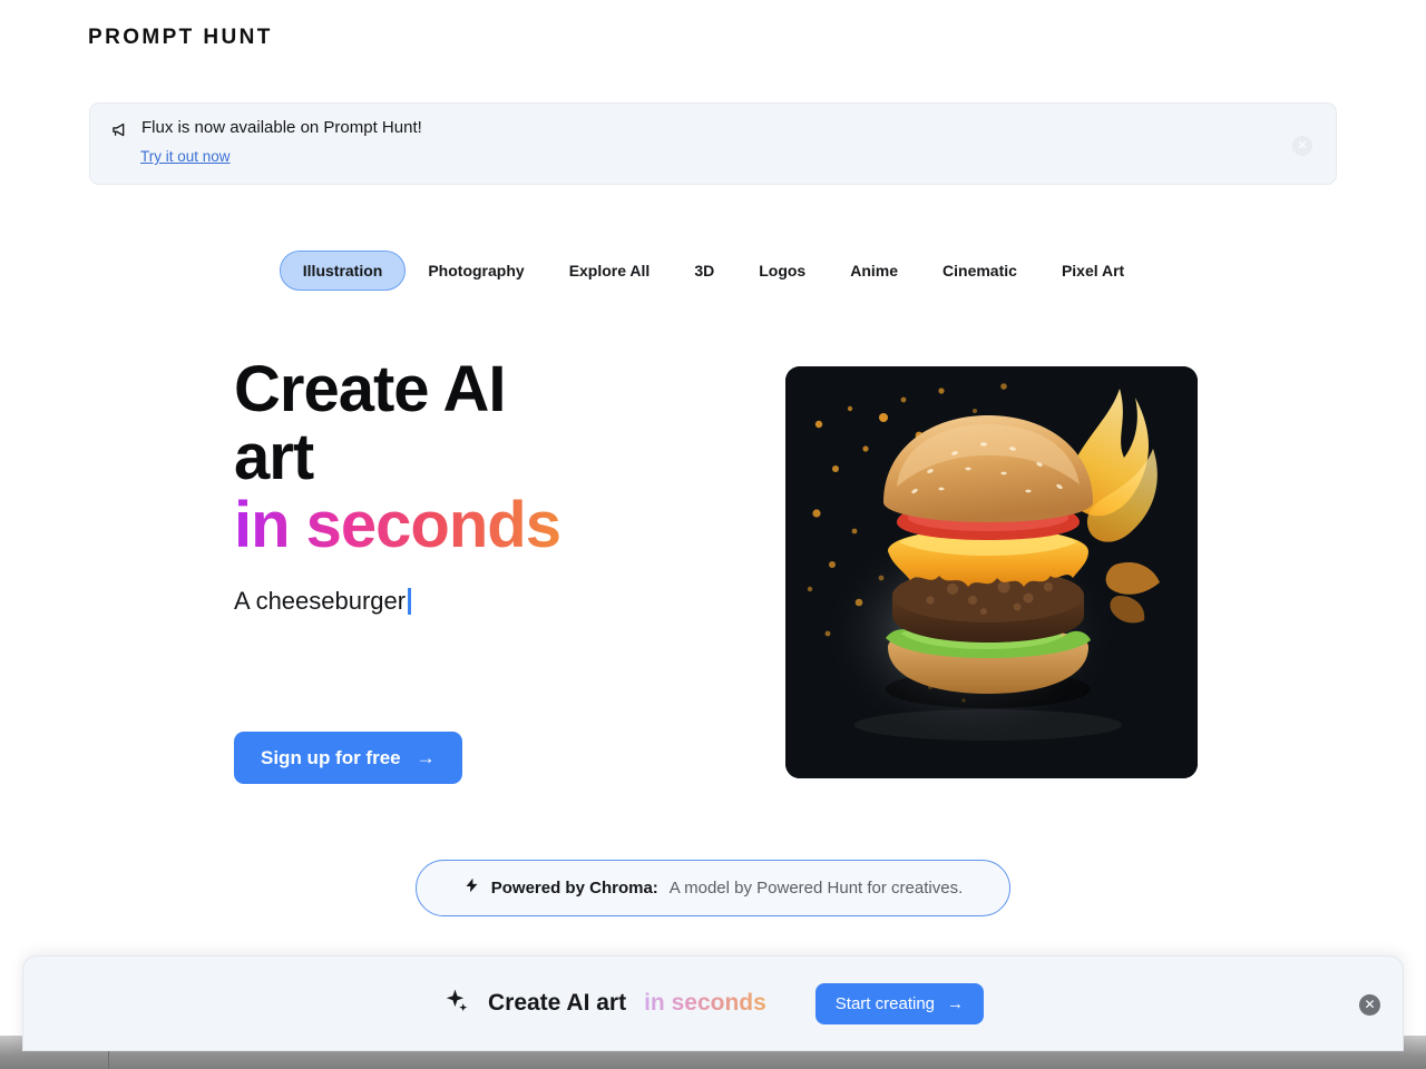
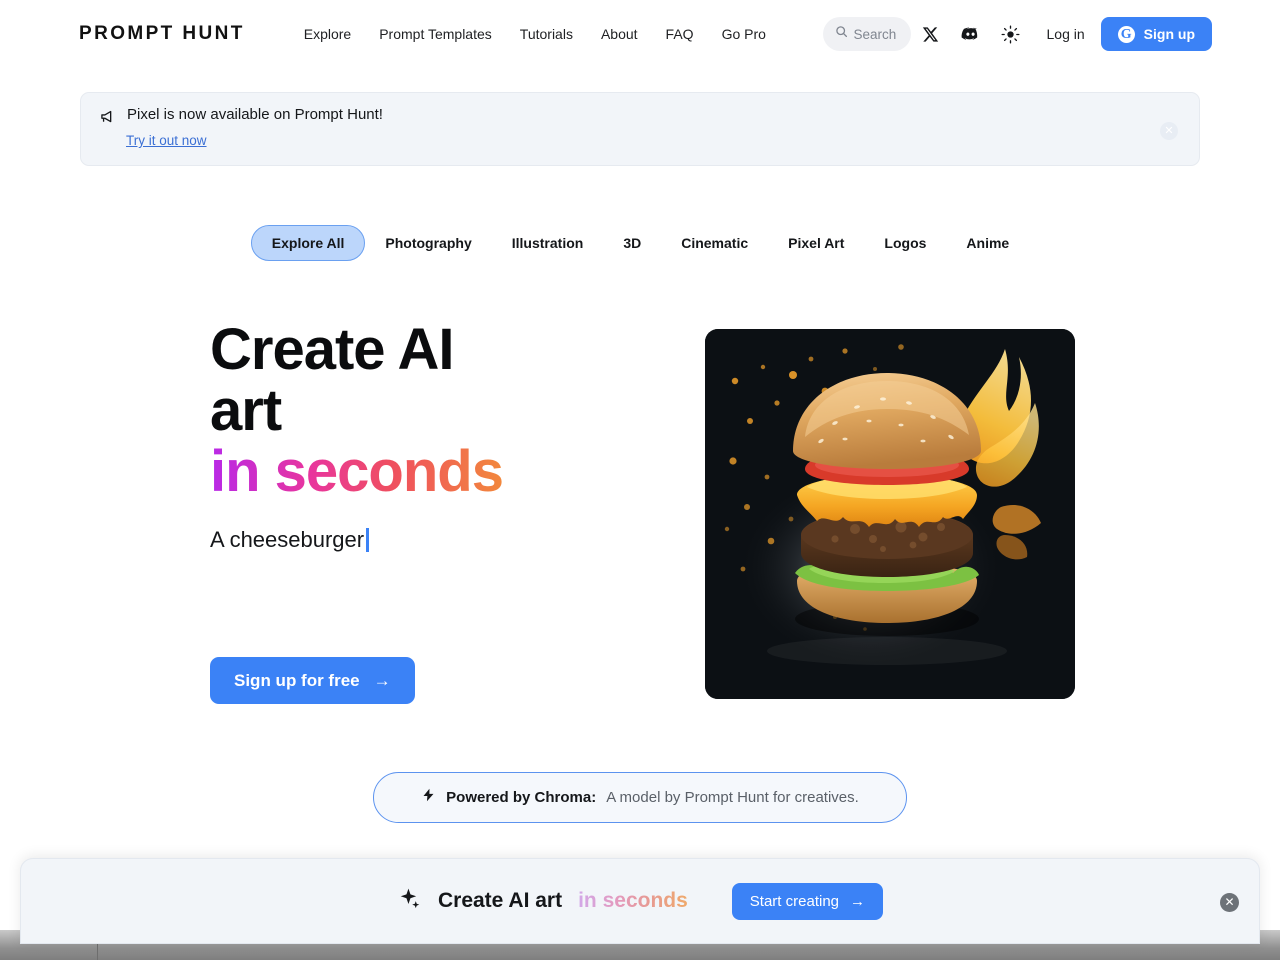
  PROMPT HUNT
+ Explore
+ Prompt Templates
+ Tutorials
+ About
+ FAQ
+ Go Pro
+ Search
+ Log in
+ G
+ Sign up
- Flux is now available on Prompt Hunt!
+ Pixel is now available on Prompt Hunt!
  Try it out now
- Illustration
+ Explore All
  Photography
- Explore All
+ Illustration
  3D
- Logos
+ Cinematic
- Anime
+ Pixel Art
- Cinematic
+ Logos
- Pixel Art
+ Anime
  Create AI
  art
  in seconds
  A cheeseburger
  Sign up for free
  →
  Powered by Chroma:
- A model by Powered Hunt for creatives.
+ A model by Prompt Hunt for creatives.
  Create AI art
  in seconds
  Start creating
  →
  ✕
